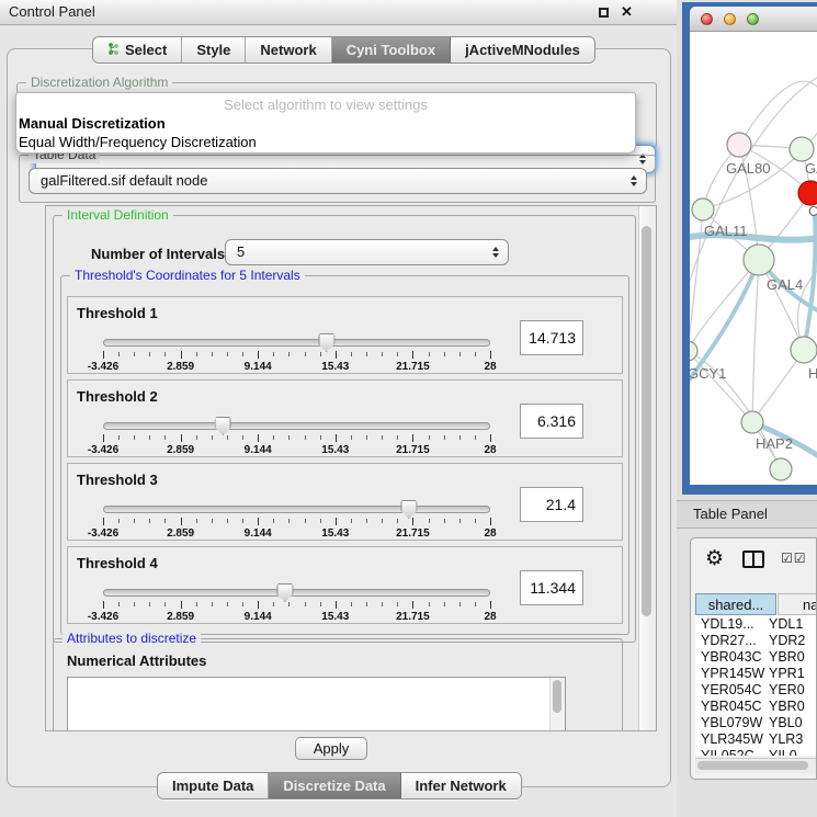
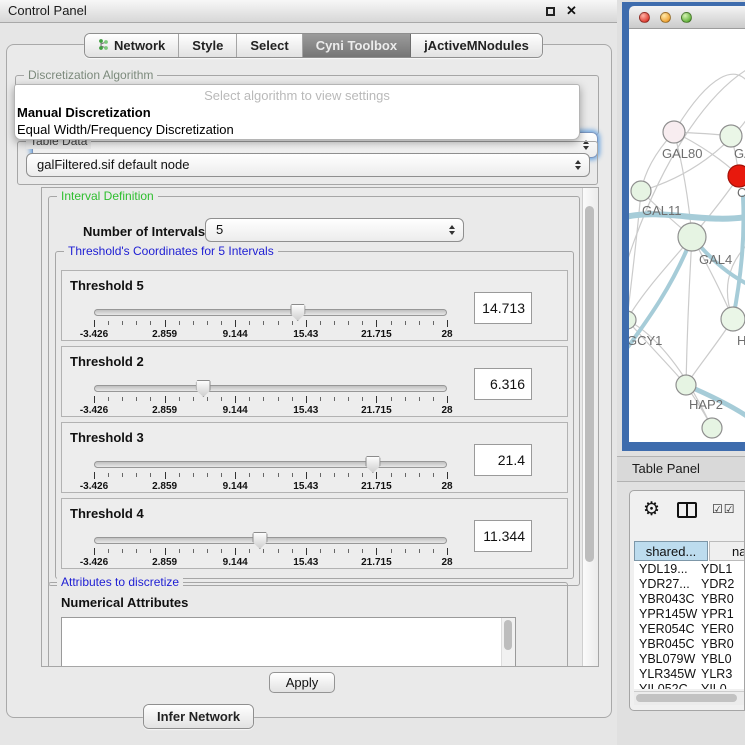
  Control Panel
  ✕
  Discretization Algorithm
  Table Data
  galFiltered.sif default node
  Interval Definition
  Number of Intervals
  5
  Threshold's Coordinates for 5 Intervals
- Threshold 1
+ Threshold 5
  -3.426
  2.859
  9.144
  15.43
  21.715
  28
  14.713
  Threshold 2
  -3.426
  2.859
  9.144
  15.43
  21.715
  28
  6.316
  Threshold 3
  -3.426
  2.859
  9.144
  15.43
  21.715
  28
  21.4
  Threshold 4
  -3.426
  2.859
  9.144
  15.43
  21.715
  28
  11.344
  Attributes to discretize
  Numerical Attributes
  Apply
- Select
+ Network
  Style
- Network
+ Select
  Cyni Toolbox
  jActiveMNodules
- Impute Data
- Discretize Data
  Infer Network
  Select algorithm to view settings
  Manual Discretization
  Equal Width/Frequency Discretization
  GAL80
  C
  GAL11
  GAL4
  GCY1
  H
  HAP2
  Table Panel
  ⚙
  ☑☑
  shared...
  na
  YDL19...
  YDL1
  YDR27...
  YDR2
  YBR043C
  YBR0
  YPR145W
  YPR1
  YER054C
  YER0
  YBR045C
  YBR0
  YBL079W
  YBL0
  YLR345W
  YLR3
